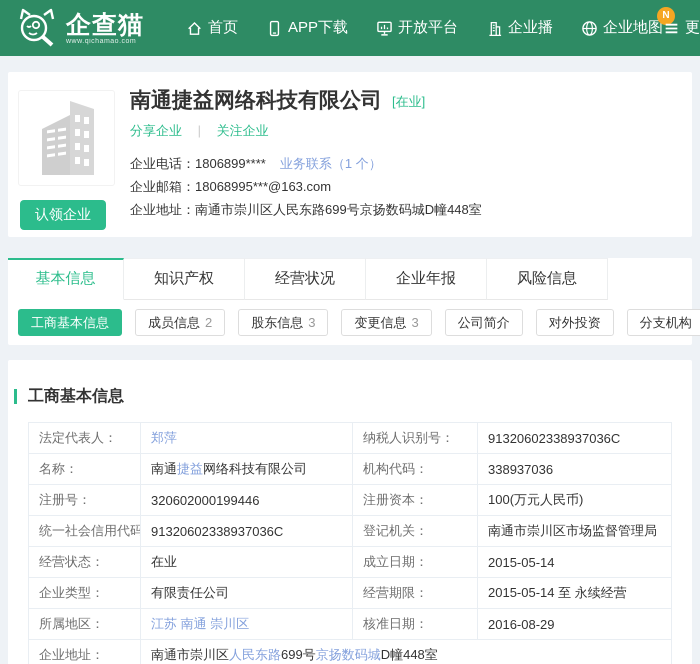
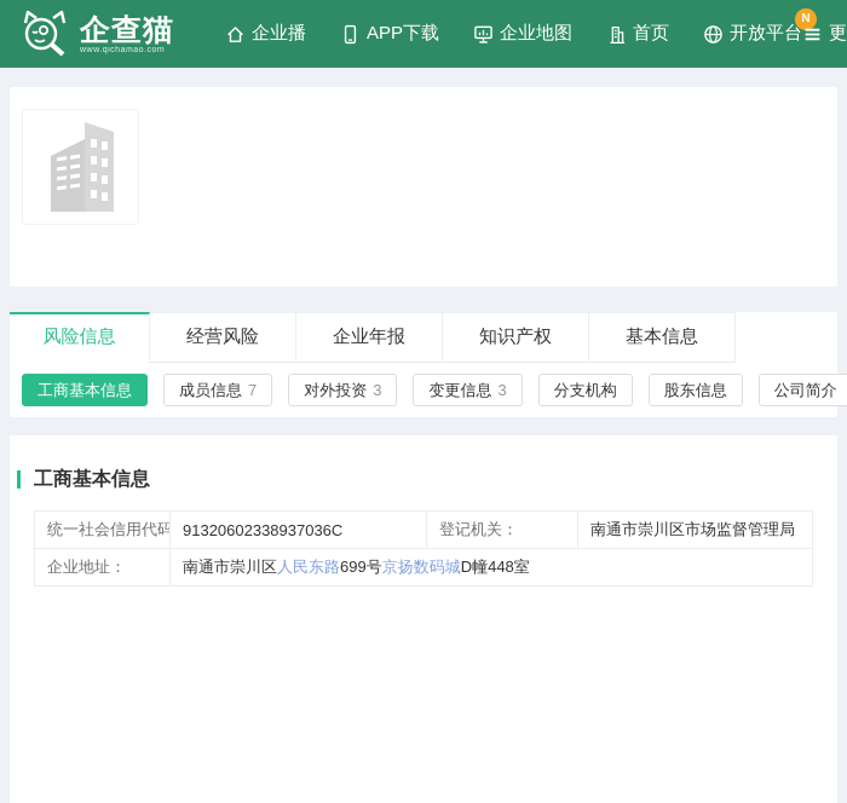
  企查猫
- 首页
+ 企业播
  APP下载
- 开放平台
+ 企业地图
- 企业播
+ 首页
- 企业地图
+ 开放平台
  N
- 认领企业
- 南通捷益网络科技有限公司
- [在业]
- 分享企业 | 关注企业
- 企业电话：1806899**** 业务联系（1 个）
- 企业邮箱：18068995***@163.com
- 企业地址：南通市崇川区人民东路699号京扬数码城D幢448室
- 基本信息
+ 风险信息
+ 经营风险
- 知识产权
+ 企业年报
- 经营状况
- 企业年报
+ 知识产权
- 风险信息
+ 基本信息
  工商基本信息
- 成员信息 2
+ 成员信息 7
- 股东信息 3
+ 对外投资 3
  变更信息 3
- 公司简介
+ 分支机构
- 对外投资
+ 股东信息
- 分支机构
+ 公司简介
  工商基本信息
- 法定代表人：	郑萍	纳税人识别号：	91320602338937036C
- 名称：	南通捷益网络科技有限公司	机构代码：	338937036
- 注册号：	320602000199446	注册资本：	100(万元人民币)
  统一社会信用代码	91320602338937036C	登记机关：	南通市崇川区市场监督管理局
- 经营状态：	在业	成立日期：	2015-05-14
- 企业类型：	有限责任公司	经营期限：	2015-05-14 至 永续经营
- 所属地区：	江苏 南通 崇川区	核准日期：	2016-08-29
  企业地址：	南通市崇川区人民东路699号京扬数码城D幢448室
